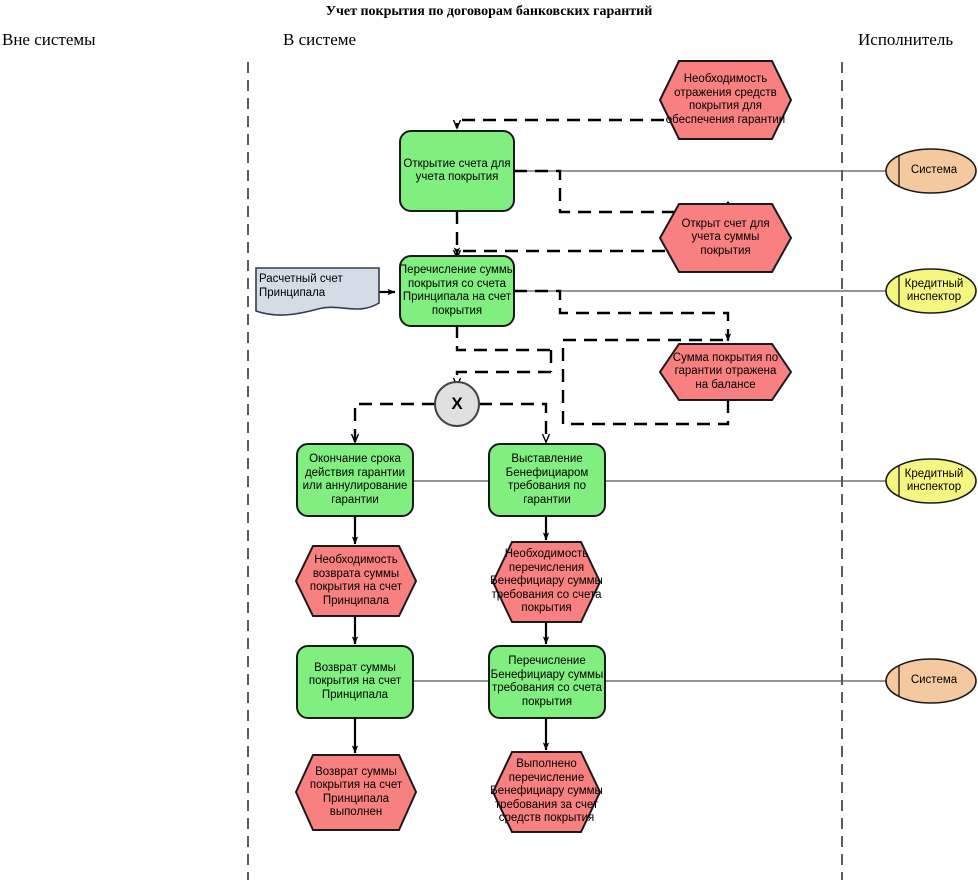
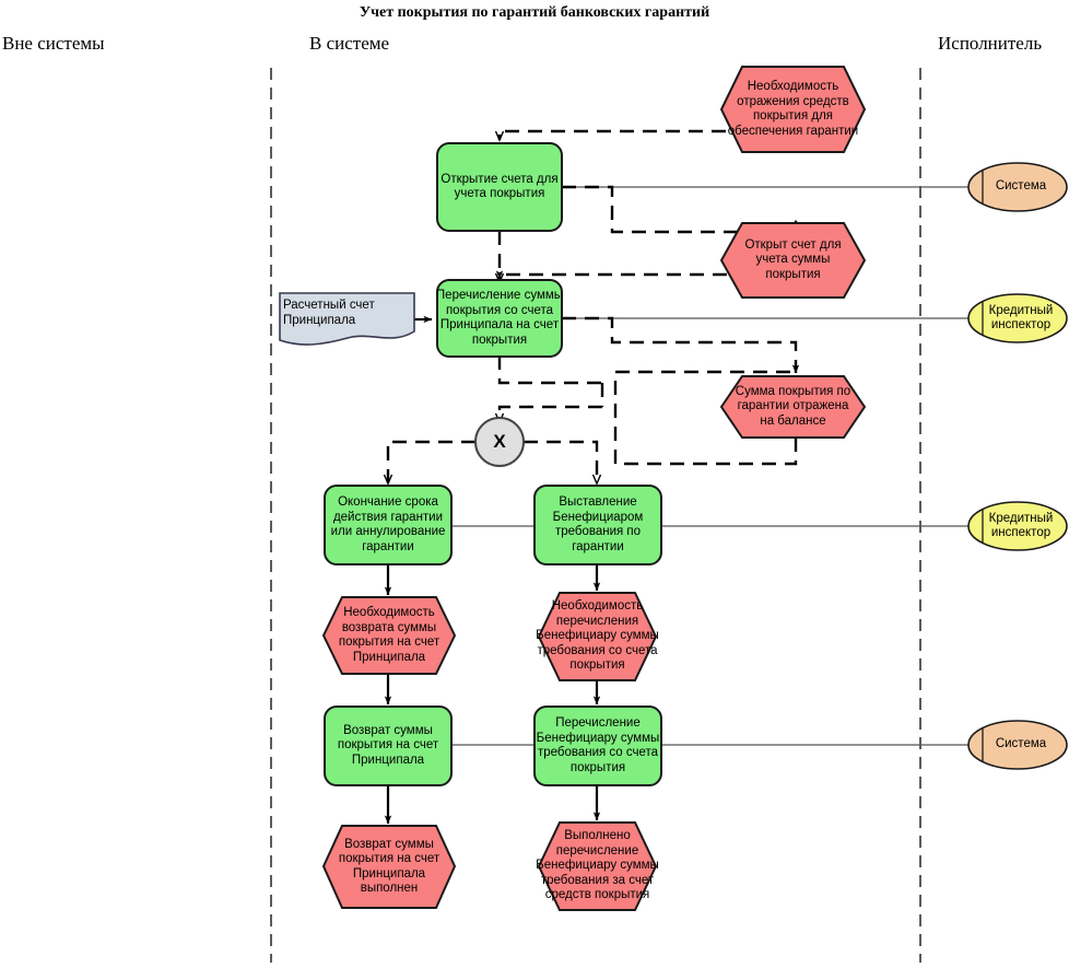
- Учет покрытия по договорам банковских гарантий
+ Учет покрытия по гарантий банковских гарантий
  Вне системы
  В системе
  Исполнитель
  Необходимость
  отражения средств
  покрытия для
  обеспечения гарантии
  Открытие счета для
  учета покрытия
  Открыт счет для
  учета суммы
  покрытия
  Расчетный счет
  Принципала
  Перечисление суммы
  покрытия со счета
  Принципала на счет
  покрытия
  Сумма покрытия по
  гарантии отражена
  на балансе
  X
  Окончание срока
  действия гарантии
  или аннулирование
  гарантии
  Выставление
  Бенефициаром
  требования по
  гарантии
  Необходимость
  возврата суммы
  покрытия на счет
  Принципала
  Необходимость
  перечисления
  Бенефициару суммы
  требования со счета
  покрытия
  Возврат суммы
  покрытия на счет
  Принципала
  Перечисление
  Бенефициару суммы
  требования со счета
  покрытия
  Возврат суммы
  покрытия на счет
  Принципала
  выполнен
  Выполнено
  перечисление
  Бенефициару суммы
  требования за счет
  средств покрытия
  Система
  Кредитный
  инспектор
  Кредитный
  инспектор
  Система
